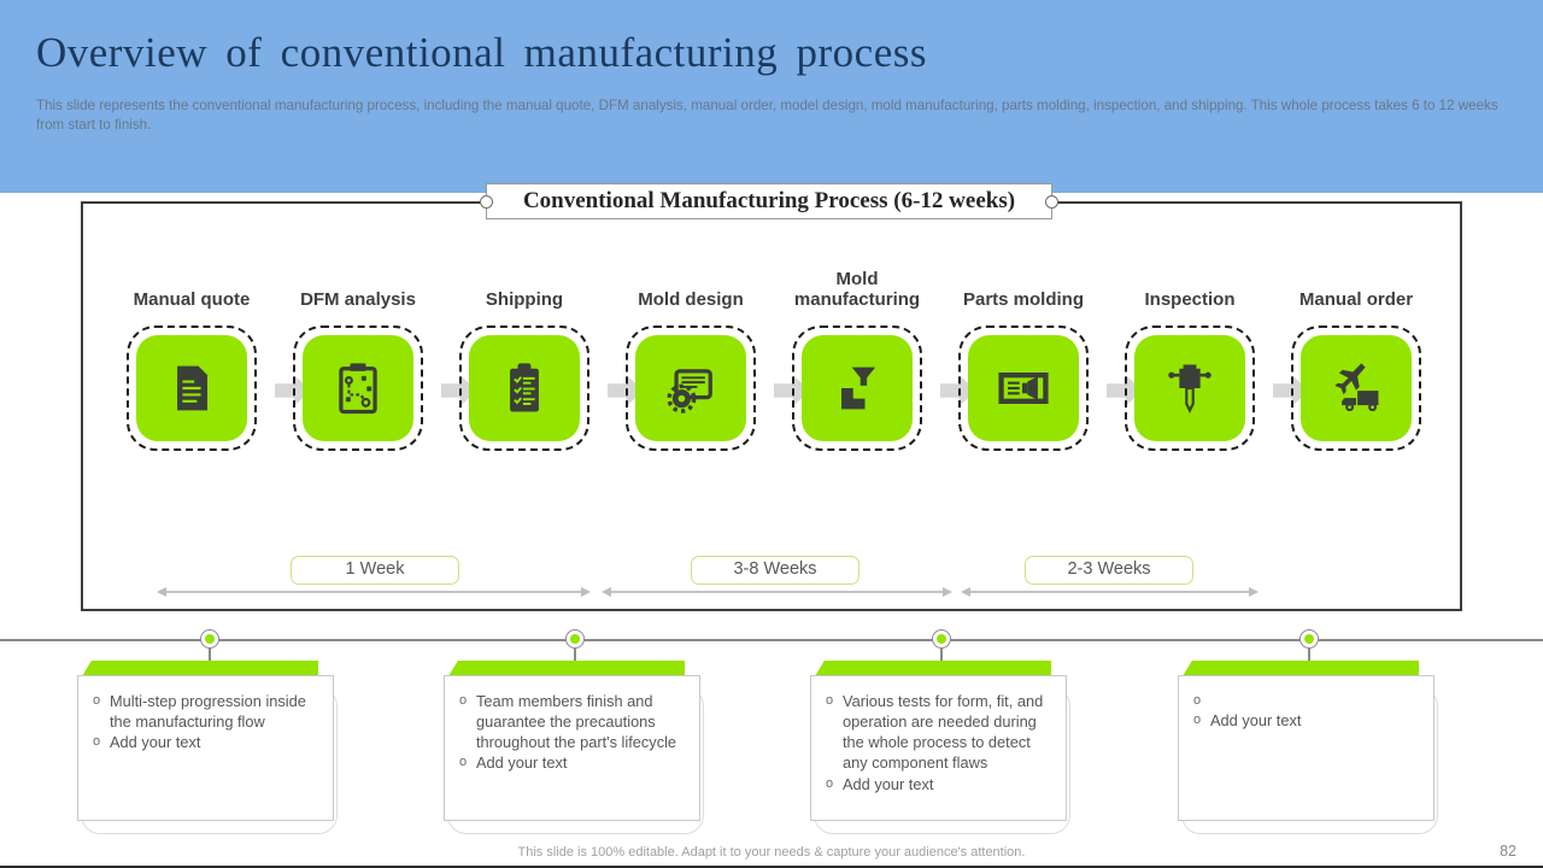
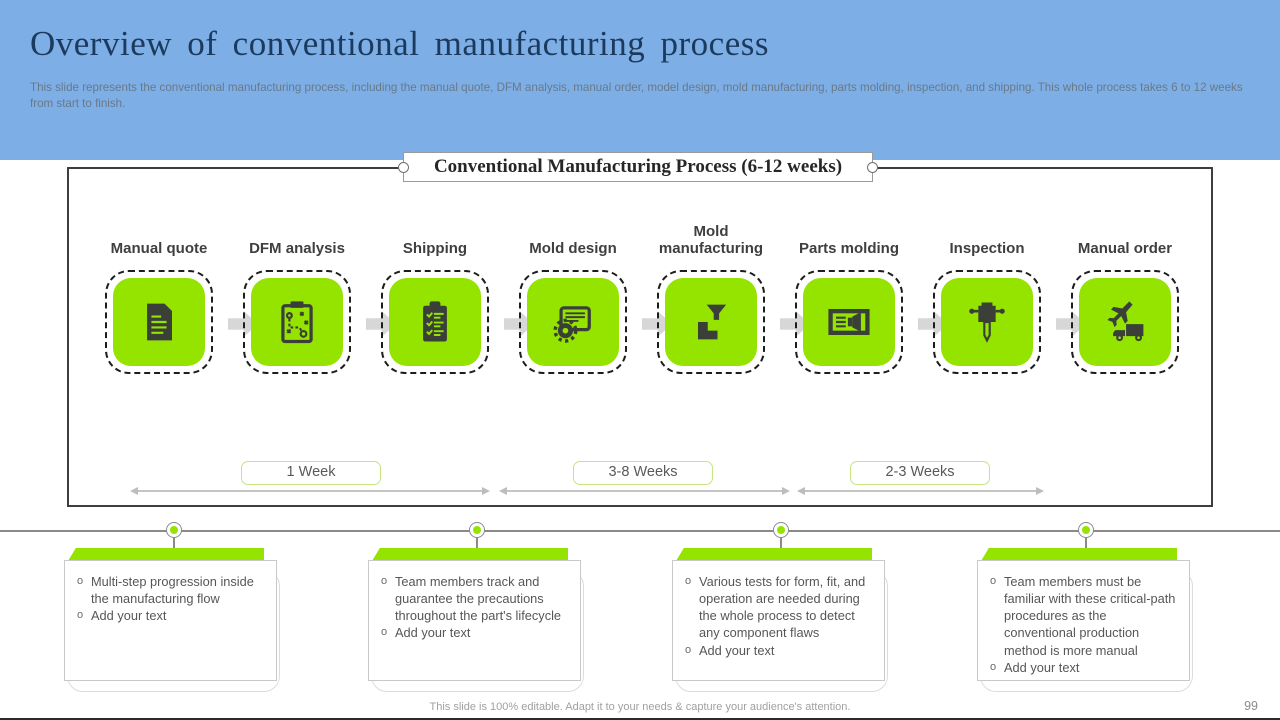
  Overview of conventional manufacturing process
  This slide represents the conventional manufacturing process, including the manual quote, DFM analysis, manual order, model design, mold manufacturing, parts molding, inspection, and shipping. This whole process takes 6 to 12 weeks from start to finish.
  Conventional Manufacturing Process (6-12 weeks)
  1 Week
  3-8 Weeks
  2-3 Weeks
  Manual quote
  DFM analysis
  Shipping
  Mold design
  Mold manufacturing
  Parts molding
  Inspection
  Manual order
  o
  Multi-step progression inside the manufacturing flow
  o
  Add your text
  o
- Team members finish and guarantee the precautions throughout the part's lifecycle
+ Team members track and guarantee the precautions throughout the part's lifecycle
  o
  Add your text
  o
  Various tests for form, fit, and operation are needed during the whole process to detect any component flaws
  o
  Add your text
  o
+ Team members must be familiar with these critical-path procedures as the conventional production method is more manual
  o
  Add your text
  This slide is 100% editable. Adapt it to your needs & capture your audience's attention.
- 82
+ 99
